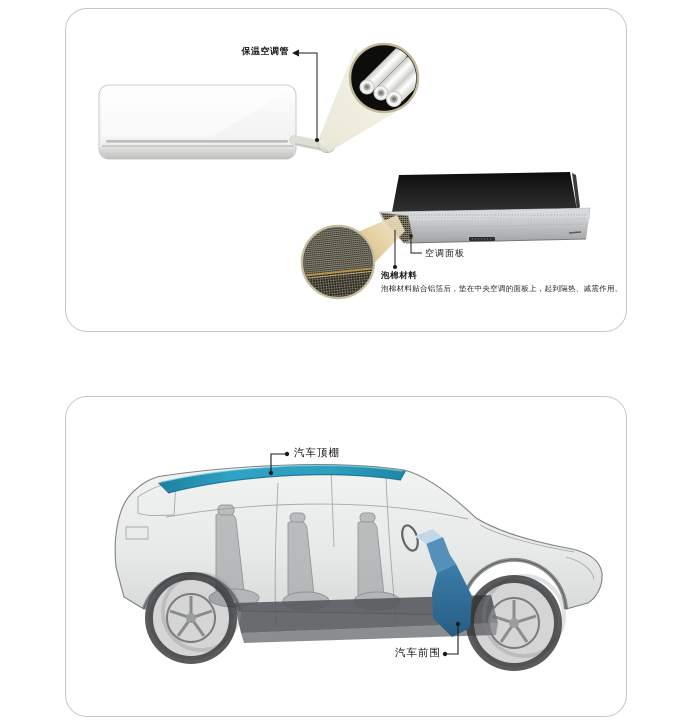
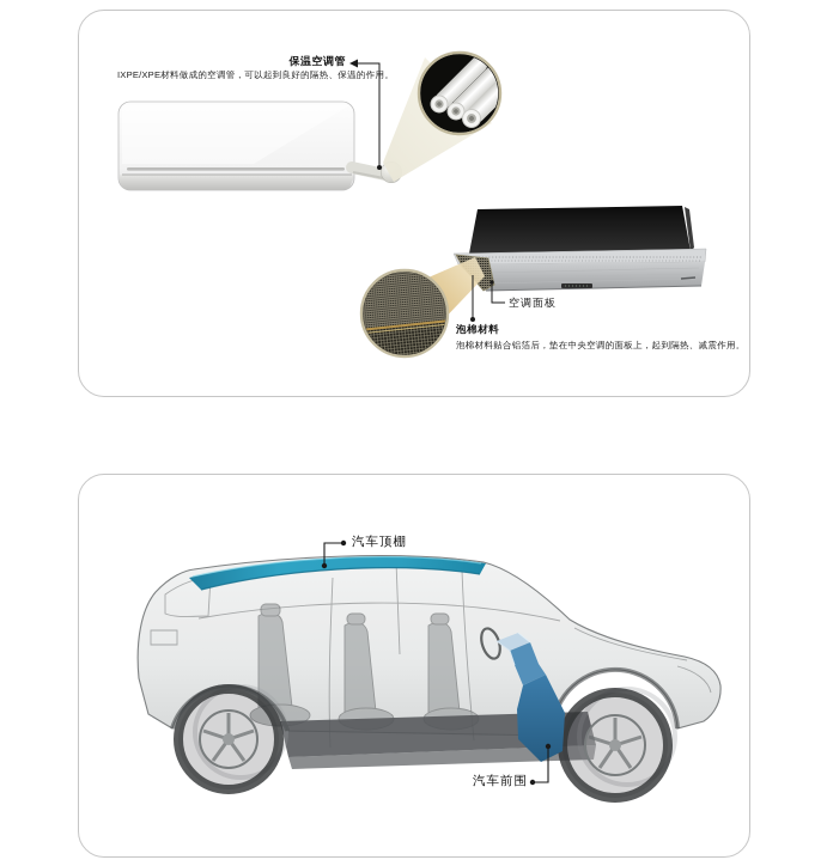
  保温空调管
+ IXPE/XPE材料做成的空调管，可以起到良好的隔热、保温的作用。
  空调面板
  泡棉材料
  泡棉材料贴合铝箔后，垫在中央空调的面板上，起到隔热、减震作用。
  汽车顶棚
  汽车前围
